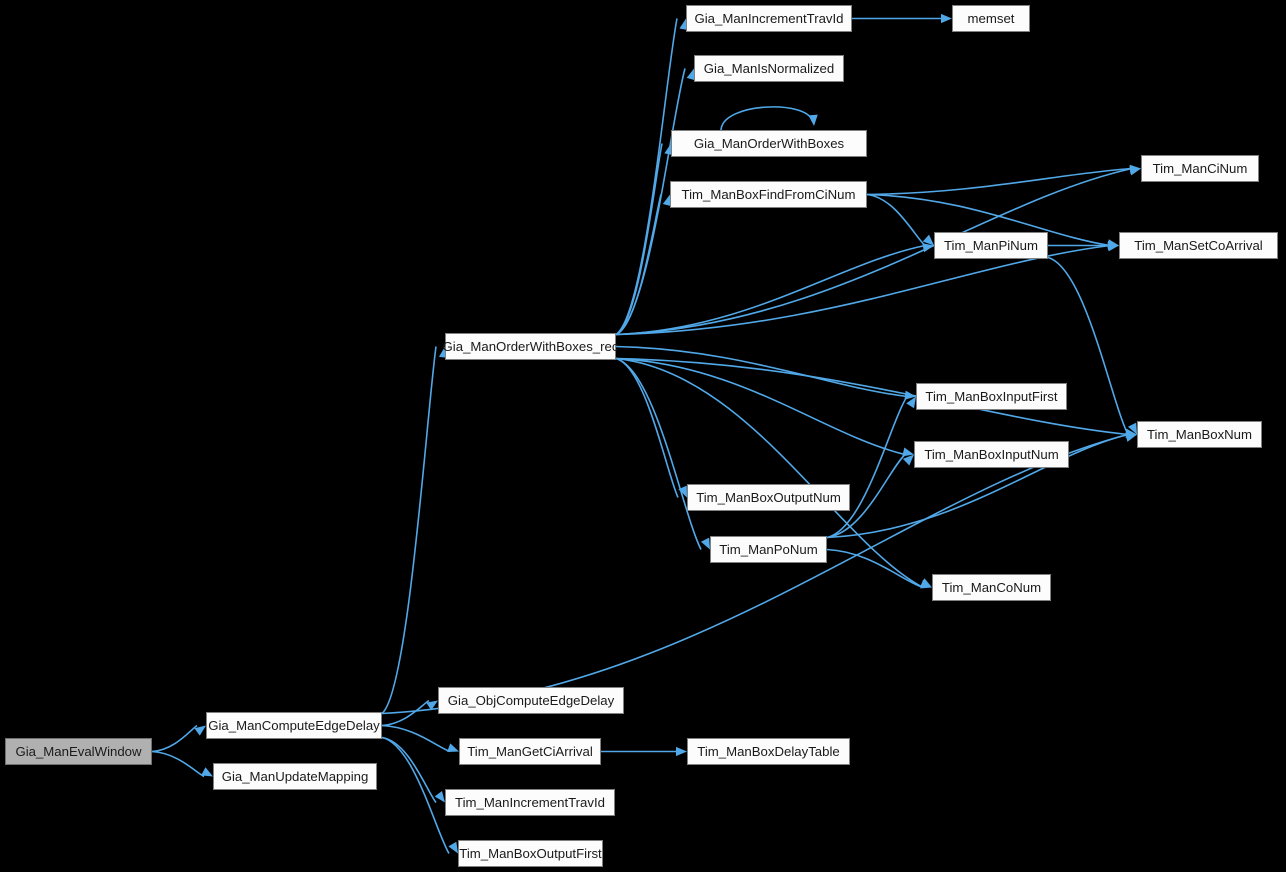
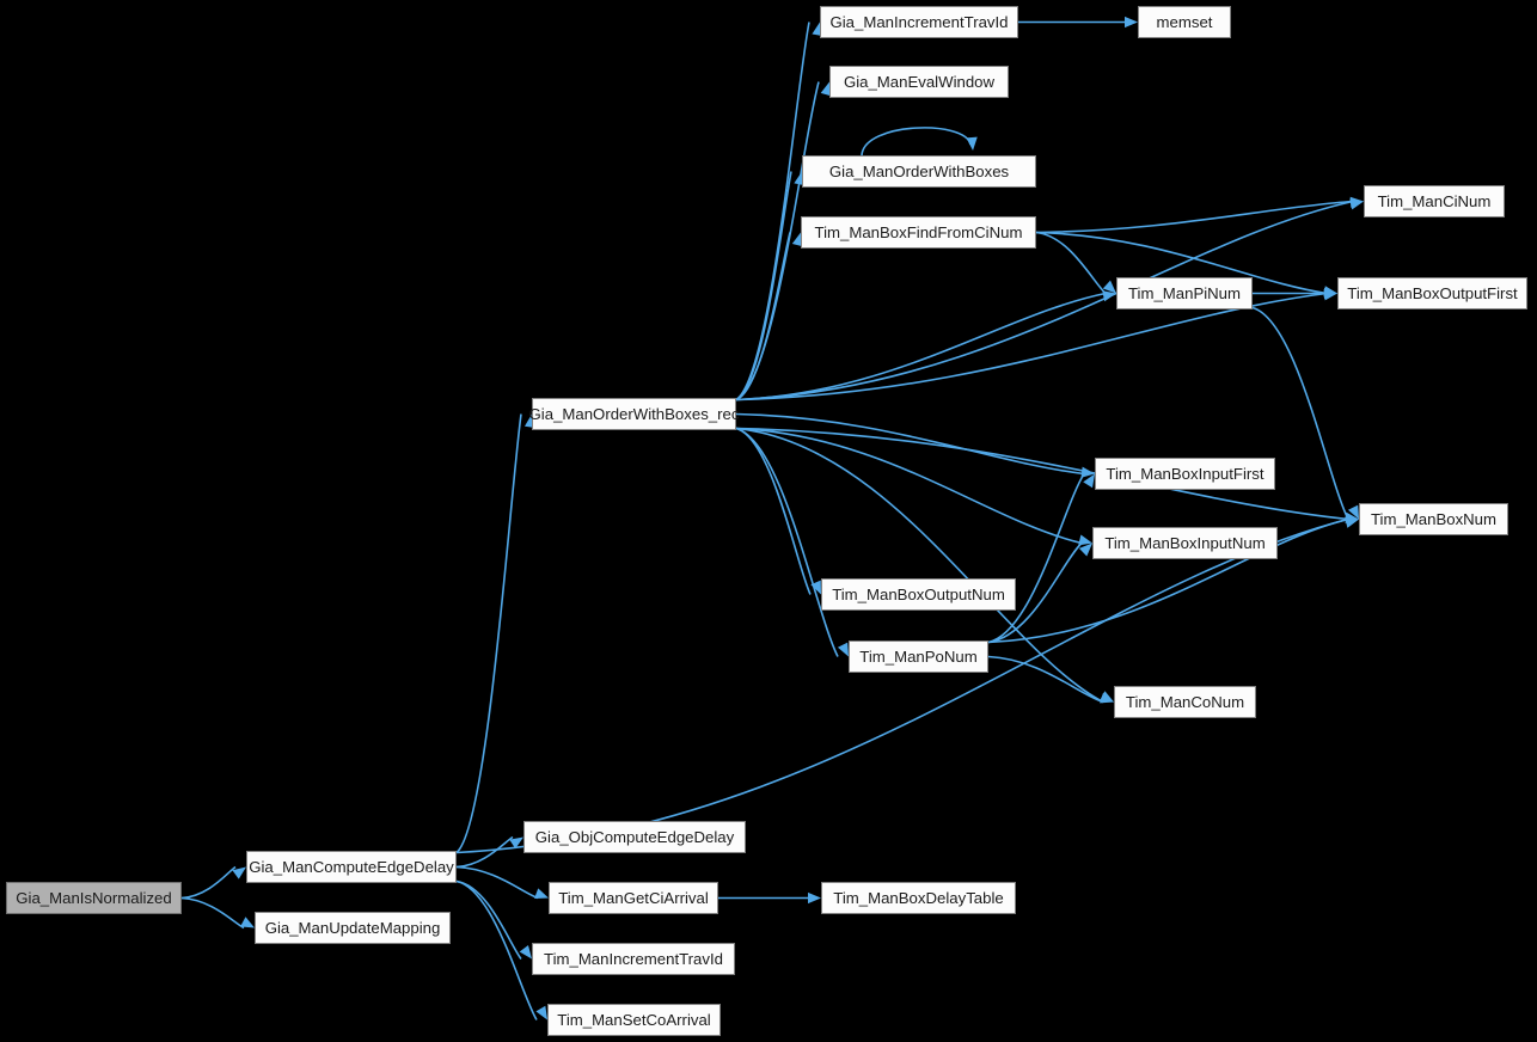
  Gia_ManIncrementTravId
  memset
- Gia_ManIsNormalized
+ Gia_ManEvalWindow
  Gia_ManOrderWithBoxes
  Tim_ManCiNum
  Tim_ManBoxFindFromCiNum
  Tim_ManPiNum
- Tim_ManSetCoArrival
+ Tim_ManBoxOutputFirst
  Gia_ManOrderWithBoxes_rec
  Tim_ManBoxInputFirst
  Tim_ManBoxNum
  Tim_ManBoxInputNum
  Tim_ManBoxOutputNum
  Tim_ManPoNum
  Tim_ManCoNum
  Gia_ObjComputeEdgeDelay
  Gia_ManComputeEdgeDelay
- Gia_ManEvalWindow
+ Gia_ManIsNormalized
  Tim_ManGetCiArrival
  Tim_ManBoxDelayTable
  Gia_ManUpdateMapping
  Tim_ManIncrementTravId
- Tim_ManBoxOutputFirst
+ Tim_ManSetCoArrival
